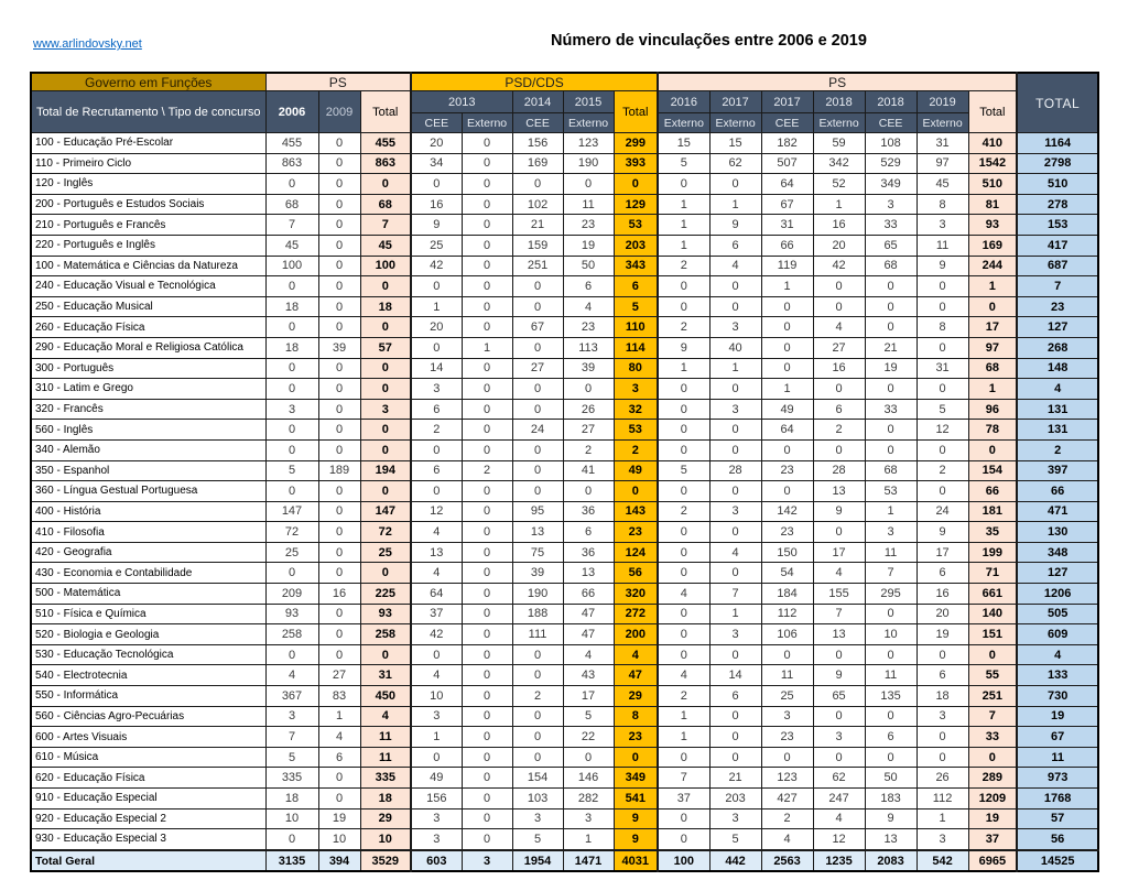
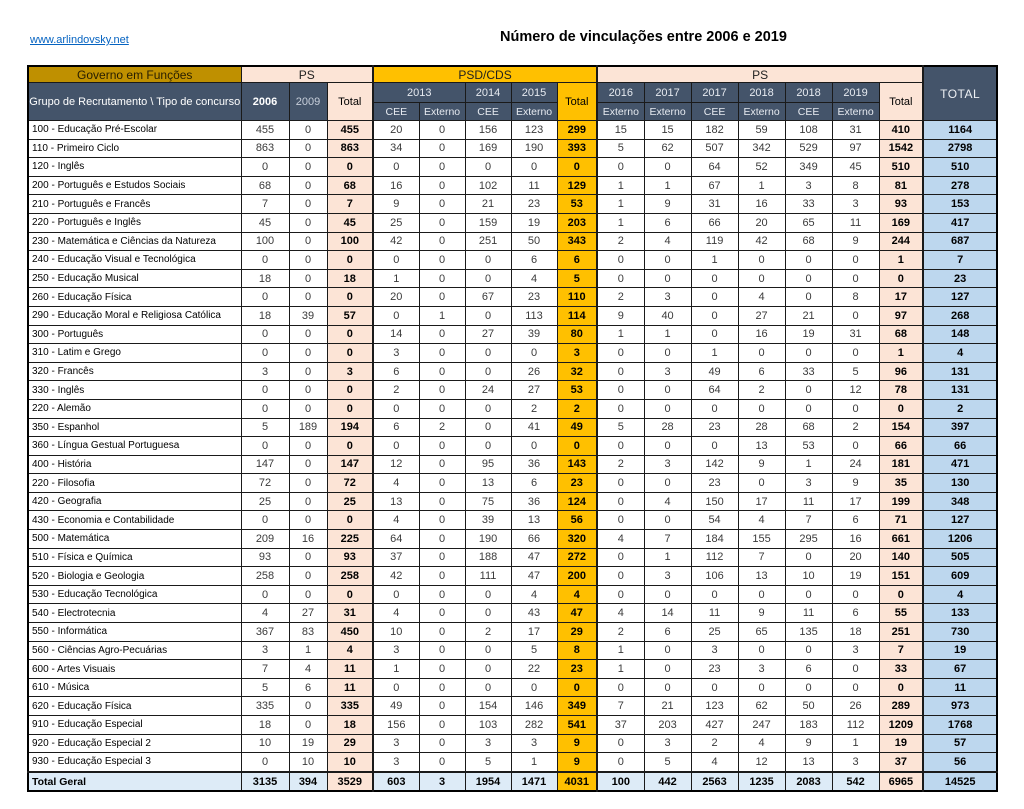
  www.arlindovsky.net
  Número de vinculações entre 2006 e 2019
  Governo em Funções	PS	PSD/CDS	PS	TOTAL
- Total de Recrutamento \ Tipo de concurso	2006	2009	Total	2013	2014	2015	Total	2016	2017	2017	2018	2018	2019	Total
+ Grupo de Recrutamento \ Tipo de concurso	2006	2009	Total	2013	2014	2015	Total	2016	2017	2017	2018	2018	2019	Total
  CEE	Externo	CEE	Externo	Externo	Externo	CEE	Externo	CEE	Externo
  100 - Educação Pré-Escolar	455	0	455	20	0	156	123	299	15	15	182	59	108	31	410	1164
  110 - Primeiro Ciclo	863	0	863	34	0	169	190	393	5	62	507	342	529	97	1542	2798
  120 - Inglês	0	0	0	0	0	0	0	0	0	0	64	52	349	45	510	510
  200 - Português e Estudos Sociais	68	0	68	16	0	102	11	129	1	1	67	1	3	8	81	278
  210 - Português e Francês	7	0	7	9	0	21	23	53	1	9	31	16	33	3	93	153
  220 - Português e Inglês	45	0	45	25	0	159	19	203	1	6	66	20	65	11	169	417
- 100 - Matemática e Ciências da Natureza	100	0	100	42	0	251	50	343	2	4	119	42	68	9	244	687
+ 230 - Matemática e Ciências da Natureza	100	0	100	42	0	251	50	343	2	4	119	42	68	9	244	687
  240 - Educação Visual e Tecnológica	0	0	0	0	0	0	6	6	0	0	1	0	0	0	1	7
  250 - Educação Musical	18	0	18	1	0	0	4	5	0	0	0	0	0	0	0	23
  260 - Educação Física	0	0	0	20	0	67	23	110	2	3	0	4	0	8	17	127
  290 - Educação Moral e Religiosa Católica	18	39	57	0	1	0	113	114	9	40	0	27	21	0	97	268
  300 - Português	0	0	0	14	0	27	39	80	1	1	0	16	19	31	68	148
  310 - Latim e Grego	0	0	0	3	0	0	0	3	0	0	1	0	0	0	1	4
  320 - Francês	3	0	3	6	0	0	26	32	0	3	49	6	33	5	96	131
- 560 - Inglês	0	0	0	2	0	24	27	53	0	0	64	2	0	12	78	131
+ 330 - Inglês	0	0	0	2	0	24	27	53	0	0	64	2	0	12	78	131
- 340 - Alemão	0	0	0	0	0	0	2	2	0	0	0	0	0	0	0	2
+ 220 - Alemão	0	0	0	0	0	0	2	2	0	0	0	0	0	0	0	2
  350 - Espanhol	5	189	194	6	2	0	41	49	5	28	23	28	68	2	154	397
  360 - Língua Gestual Portuguesa	0	0	0	0	0	0	0	0	0	0	0	13	53	0	66	66
  400 - História	147	0	147	12	0	95	36	143	2	3	142	9	1	24	181	471
- 410 - Filosofia	72	0	72	4	0	13	6	23	0	0	23	0	3	9	35	130
+ 220 - Filosofia	72	0	72	4	0	13	6	23	0	0	23	0	3	9	35	130
  420 - Geografia	25	0	25	13	0	75	36	124	0	4	150	17	11	17	199	348
  430 - Economia e Contabilidade	0	0	0	4	0	39	13	56	0	0	54	4	7	6	71	127
  500 - Matemática	209	16	225	64	0	190	66	320	4	7	184	155	295	16	661	1206
  510 - Física e Química	93	0	93	37	0	188	47	272	0	1	112	7	0	20	140	505
  520 - Biologia e Geologia	258	0	258	42	0	111	47	200	0	3	106	13	10	19	151	609
  530 - Educação Tecnológica	0	0	0	0	0	0	4	4	0	0	0	0	0	0	0	4
  540 - Electrotecnia	4	27	31	4	0	0	43	47	4	14	11	9	11	6	55	133
  550 - Informática	367	83	450	10	0	2	17	29	2	6	25	65	135	18	251	730
  560 - Ciências Agro-Pecuárias	3	1	4	3	0	0	5	8	1	0	3	0	0	3	7	19
  600 - Artes Visuais	7	4	11	1	0	0	22	23	1	0	23	3	6	0	33	67
  610 - Música	5	6	11	0	0	0	0	0	0	0	0	0	0	0	0	11
  620 - Educação Física	335	0	335	49	0	154	146	349	7	21	123	62	50	26	289	973
  910 - Educação Especial	18	0	18	156	0	103	282	541	37	203	427	247	183	112	1209	1768
  920 - Educação Especial 2	10	19	29	3	0	3	3	9	0	3	2	4	9	1	19	57
  930 - Educação Especial 3	0	10	10	3	0	5	1	9	0	5	4	12	13	3	37	56
  Total Geral	3135	394	3529	603	3	1954	1471	4031	100	442	2563	1235	2083	542	6965	14525
